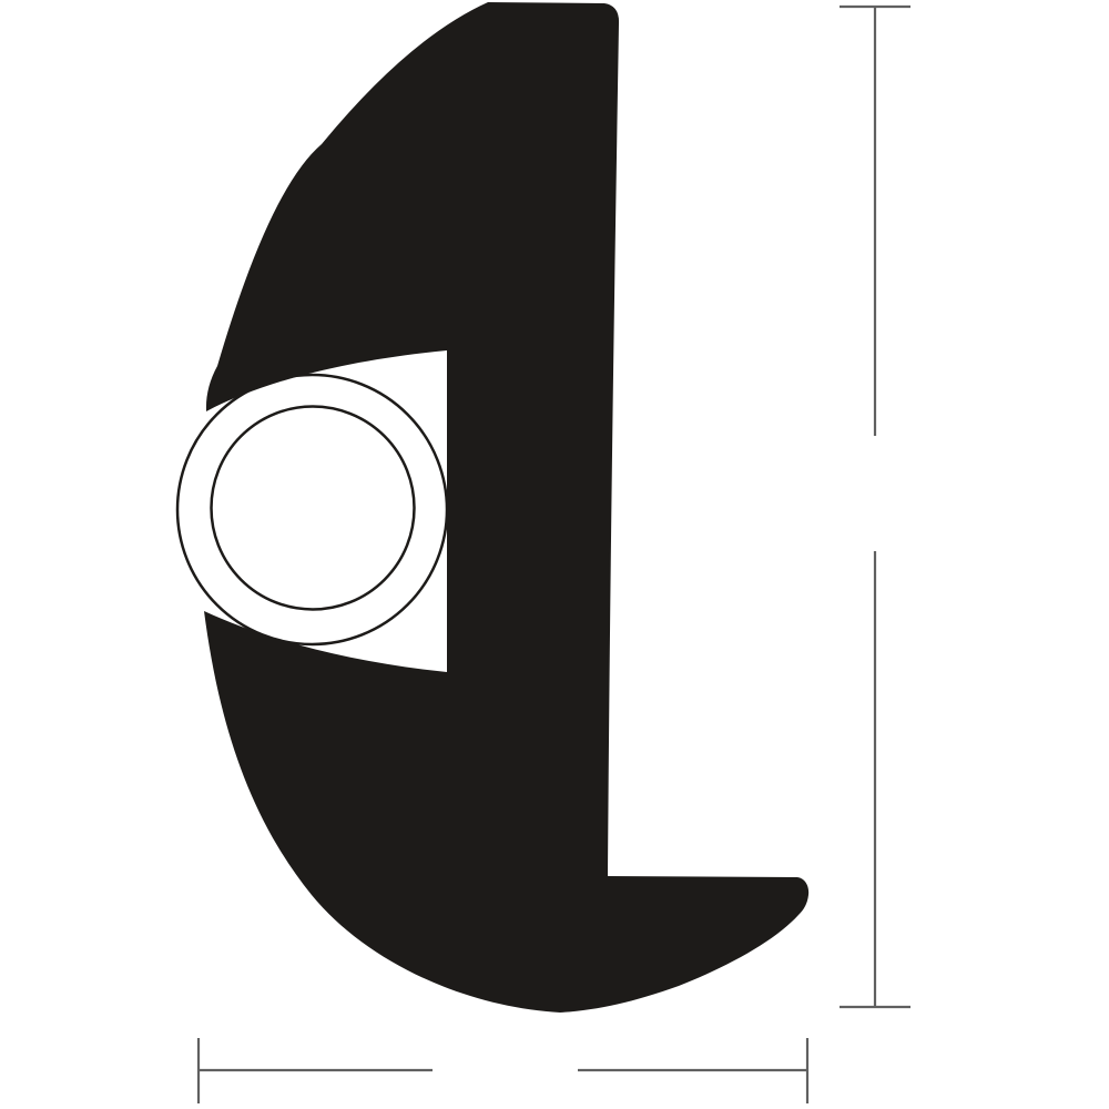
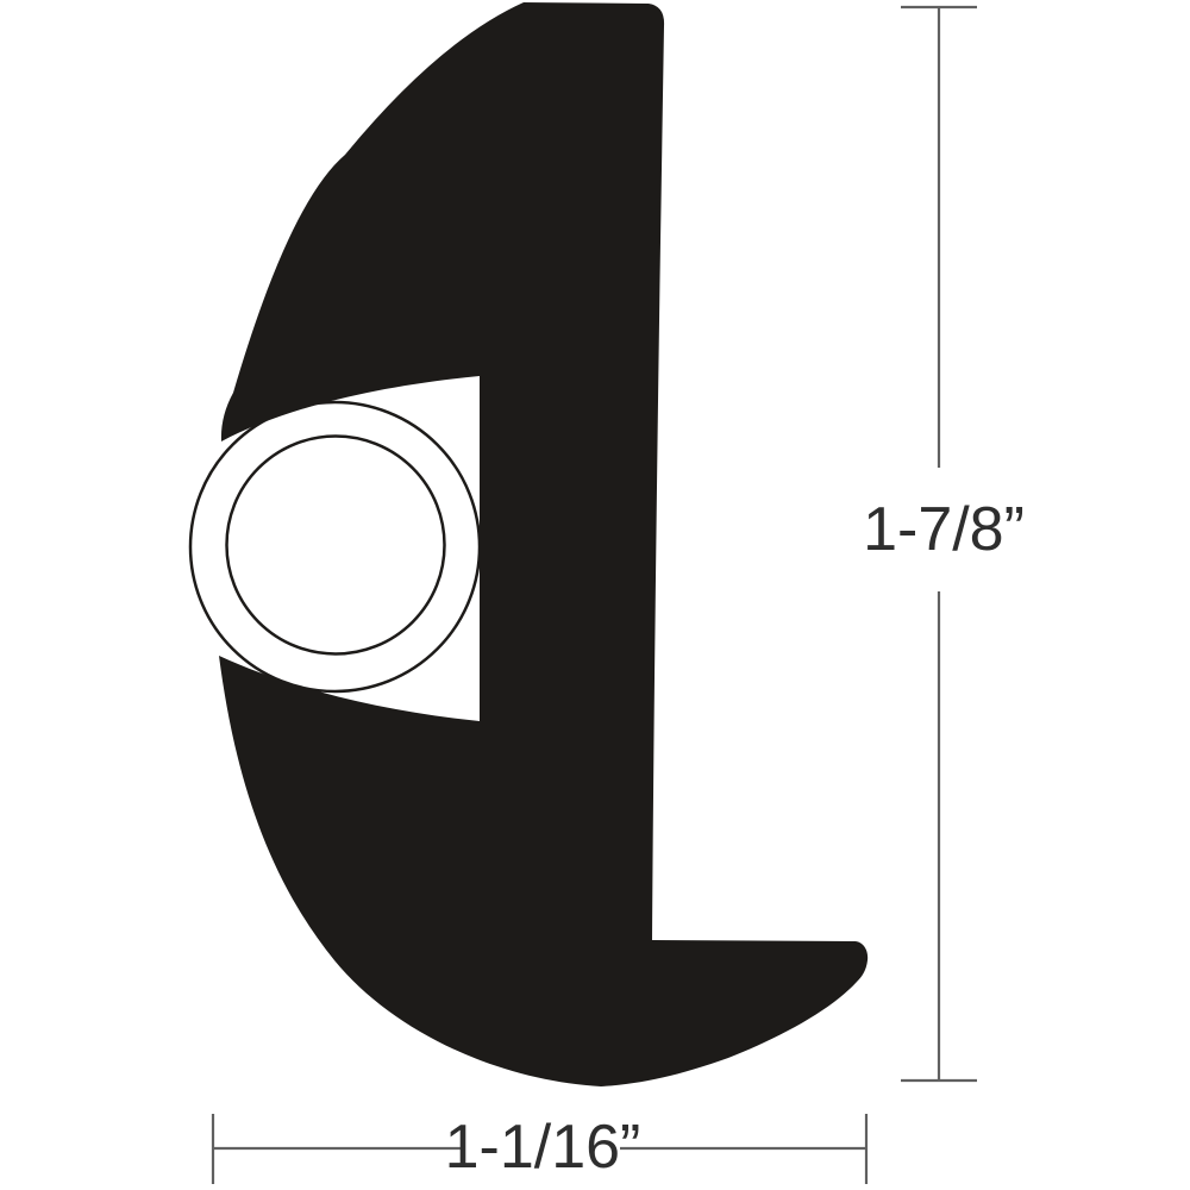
+ 1-7/8”
+ 1-1/16”
